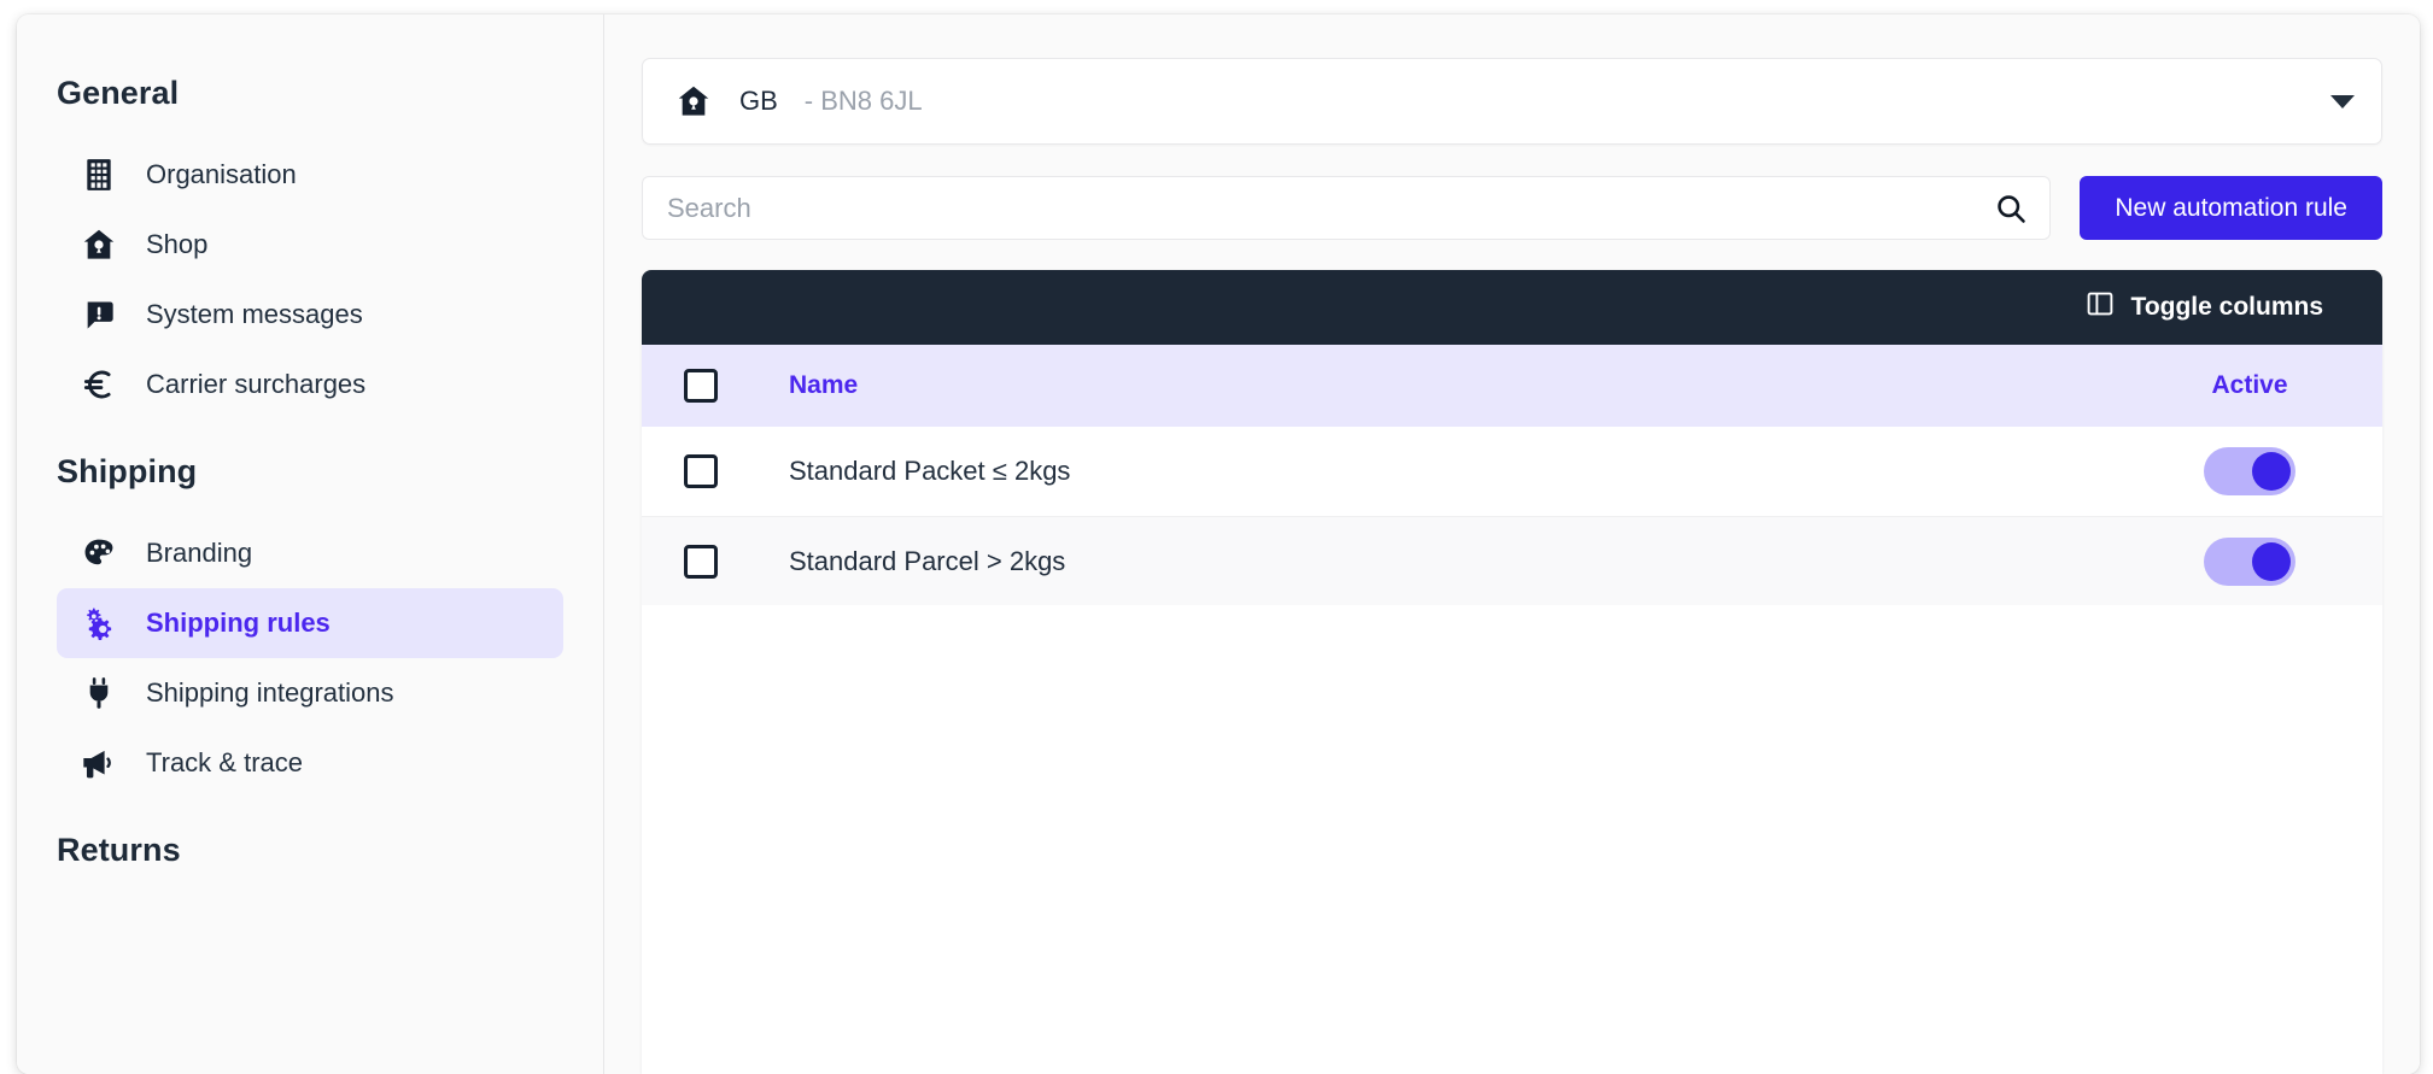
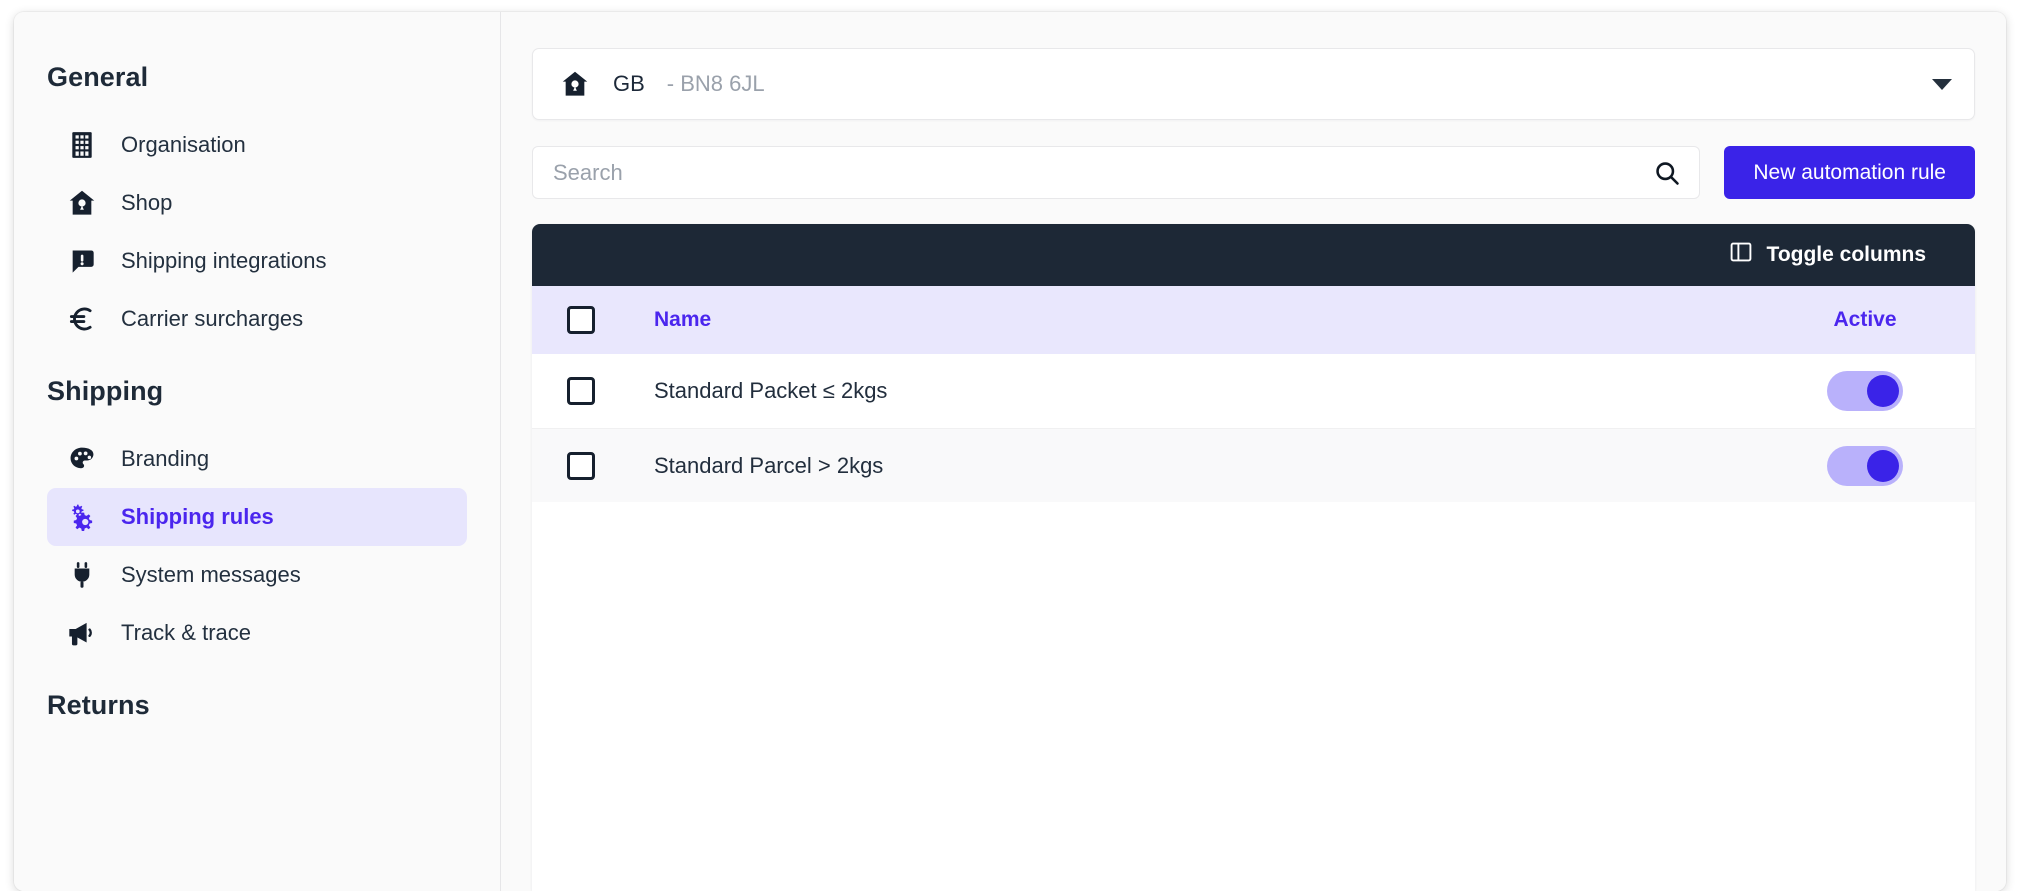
  General
  Organisation
  Shop
- System messages
+ Shipping integrations
  Carrier surcharges
  Shipping
  Branding
  Shipping rules
- Shipping integrations
+ System messages
  Track & trace
  Returns
  GB
  - BN8 6JL
  Search
  New automation rule
  Toggle columns
  Name
  Active
  Standard Packet ≤ 2kgs
  Standard Parcel > 2kgs
